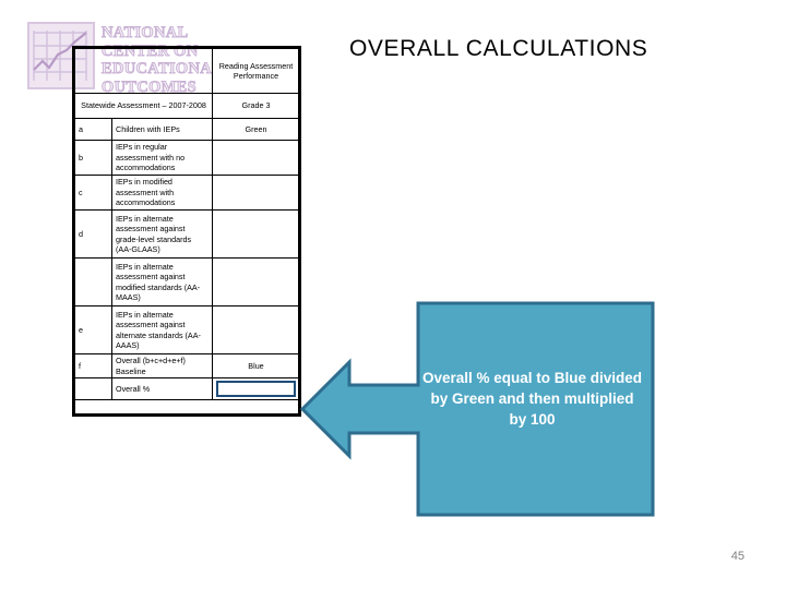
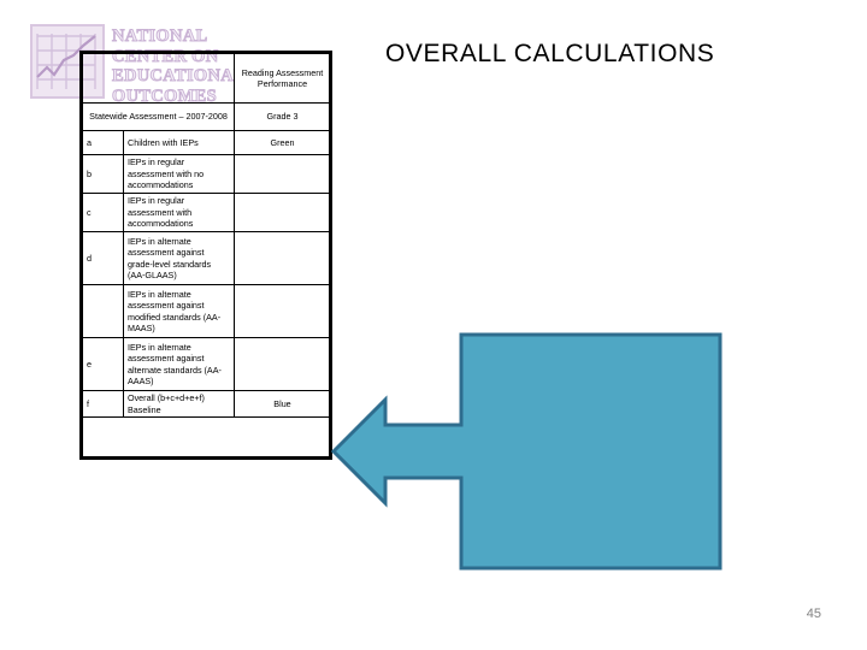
  NATIONAL
  CENTER ON
  EDUCATIONA
  OUTCOMES
  OVERALL CALCULATIONS
  	Reading Assessment Performance
  Statewide Assessment – 2007-2008	Grade 3
  a	Children with IEPs	Green
  b	IEPs in regular assessment with no accommodations
- c	IEPs in modified assessment with accommodations
+ c	IEPs in regular assessment with accommodations
  d	IEPs in alternate assessment against grade-level standards (AA-GLAAS)
  	IEPs in alternate assessment against modified standards (AA-MAAS)
  e	IEPs in alternate assessment against alternate standards (AA-AAAS)
  f	Overall (b+c+d+e+f) Baseline	Blue
- 	Overall %
- Overall % equal to Blue divided by Green and then multiplied by 100
  45
